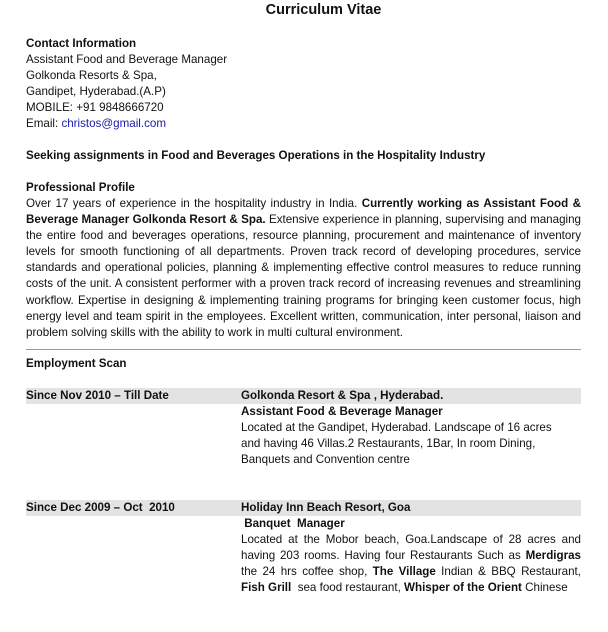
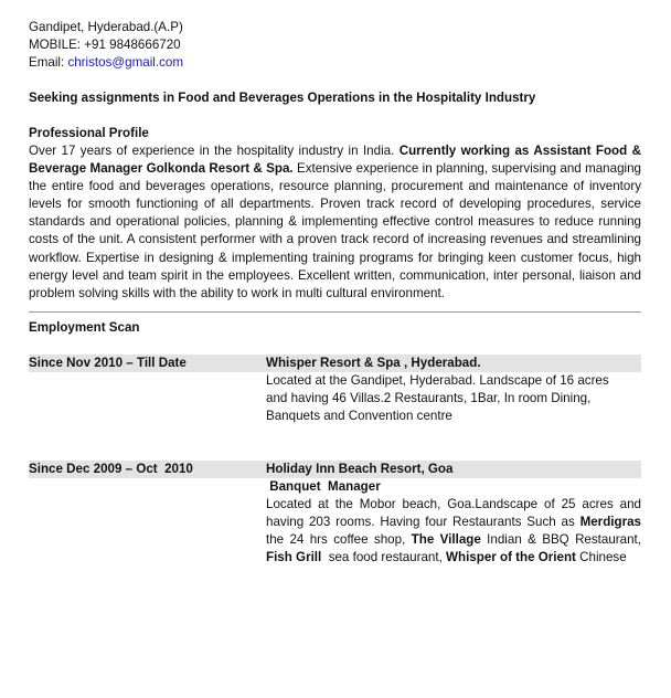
- Curriculum Vitae
- Contact Information
- Assistant Food and Beverage Manager
- Golkonda Resorts & Spa,
  Gandipet, Hyderabad.(A.P)
  MOBILE: +91 9848666720
  Email: christos@gmail.com
  Seeking assignments in Food and Beverages Operations in the Hospitality Industry
  Professional Profile
  Over 17 years of experience in the hospitality industry in India. Currently working as Assistant Food & Beverage Manager Golkonda Resort & Spa. Extensive experience in planning, supervising and managing the entire food and beverages operations, resource planning, procurement and maintenance of inventory levels for smooth functioning of all departments. Proven track record of developing procedures, service standards and operational policies, planning & implementing effective control measures to reduce running costs of the unit. A consistent performer with a proven track record of increasing revenues and streamlining workflow. Expertise in designing & implementing training programs for bringing keen customer focus, high energy level and team spirit in the employees. Excellent written, communication, inter personal, liaison and problem solving skills with the ability to work in multi cultural environment.
  Employment Scan
  Since Nov 2010 – Till Date
- Golkonda Resort & Spa , Hyderabad.
+ Whisper Resort & Spa , Hyderabad.
- Assistant Food & Beverage Manager
  Located at the Gandipet, Hyderabad. Landscape of 16 acres
  and having 46 Villas.2 Restaurants, 1Bar, In room Dining,
  Banquets and Convention centre
  Since Dec 2009 – Oct 2010
  Holiday Inn Beach Resort, Goa
  Banquet Manager
- Located at the Mobor beach, Goa.Landscape of 28 acres and having 203 rooms. Having four Restaurants Such as Merdigras the 24 hrs coffee shop, The Village Indian & BBQ Restaurant, Fish Grill sea food restaurant, Whisper of the Orient Chinese
+ Located at the Mobor beach, Goa.Landscape of 25 acres and having 203 rooms. Having four Restaurants Such as Merdigras the 24 hrs coffee shop, The Village Indian & BBQ Restaurant, Fish Grill sea food restaurant, Whisper of the Orient Chinese
